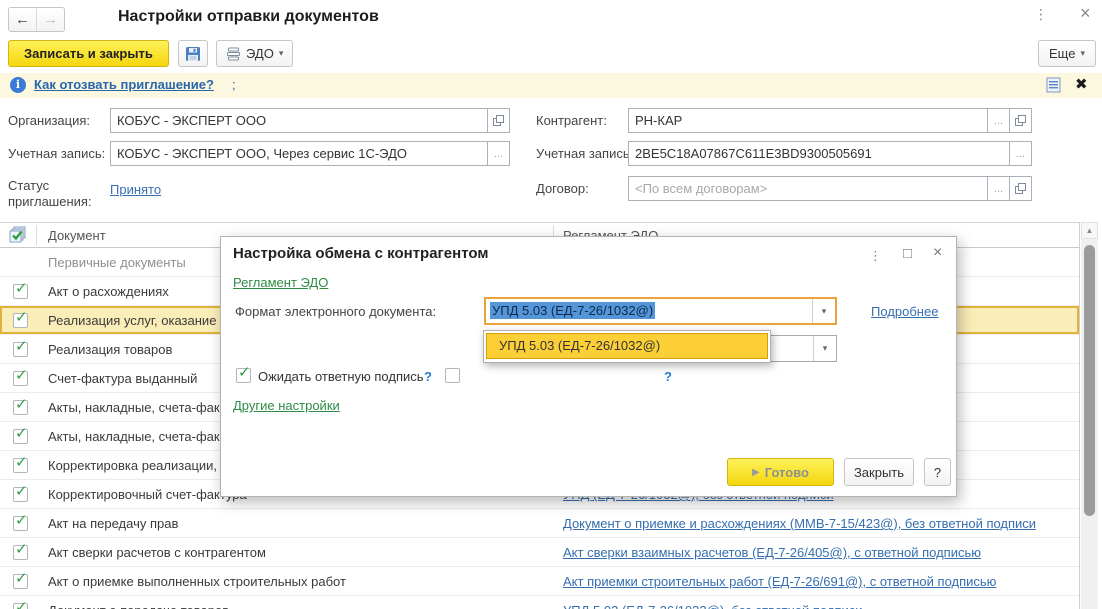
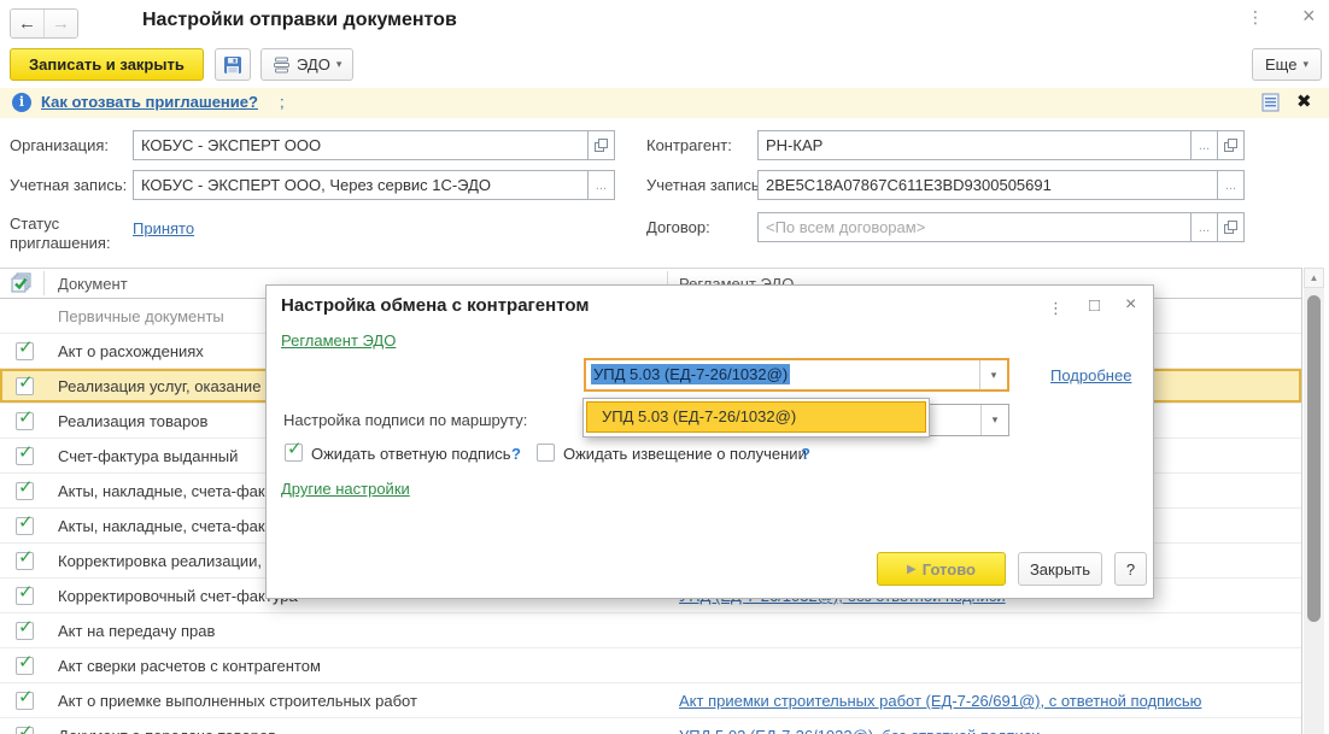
  ←
  →
  Настройки отправки документов
  ⋮
  ×
  Записать и закрыть
  ЭДО
  ▾
  Еще
  ▾
  i
  Как отозвать приглашение?
  ;
  ✖
  Организация:
  КОБУС - ЭКСПЕРТ ООО
  Учетная запись:
  КОБУС - ЭКСПЕРТ ООО, Через сервис 1С-ЭДО
  ...
  Статус
  приглашения:
  Принято
  Контрагент:
  РН-КАР
  ...
  Учетная запись
  2BE5C18A07867C611E3BD9300505691
  ...
  Договор:
  <По всем договорам>
  ...
  Документ
  Первичные документы
  ✓
  Акт о расхождениях
  ✓
  Реализация услуг, оказание
  ✓
  Реализация товаров
  ✓
  Счет-фактура выданный
  ✓
  Акты, накладные, счета-фак
  ✓
  Акты, накладные, счета-фак
  ✓
  Корректировка реализации,
  ✓
  Корректировочный счет-фак
  ✓
  Акт на передачу прав
- Документ о приемке и расхождениях (ММВ-7-15/423@), без ответной подписи
  ✓
  Акт сверки расчетов с контрагентом
- Акт сверки взаимных расчетов (ЕД-7-26/405@), с ответной подписью
  ✓
  Акт о приемке выполненных строительных работ
  Акт приемки строительных работ (ЕД-7-26/691@), с ответной подписью
  ✓
  ▲
  Настройка обмена с контрагентом
  ⋮
  □
  ×
  Регламент ЭДО
- Формат электронного документа:
  УПД 5.03 (ЕД-7-26/1032@)
  ▾
  Подробнее
+ Настройка подписи по маршруту:
  ▾
  ✓
  Ожидать ответную подпись
  ?
+ Ожидать извещение о получении
  ?
  Другие настройки
  ▶
  Готово
  Закрыть
  ?
  УПД 5.03 (ЕД-7-26/1032@)
